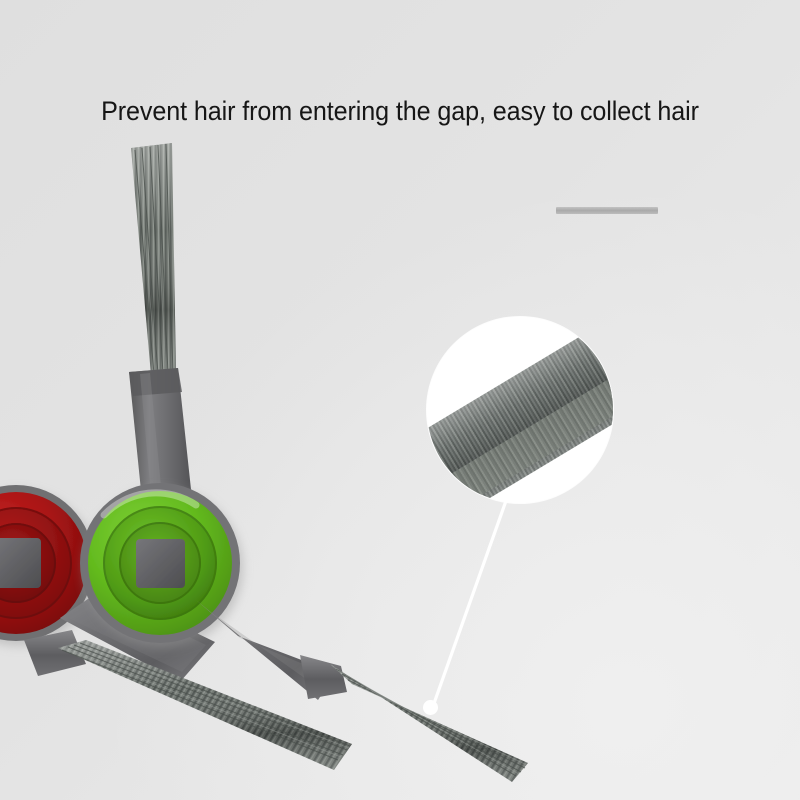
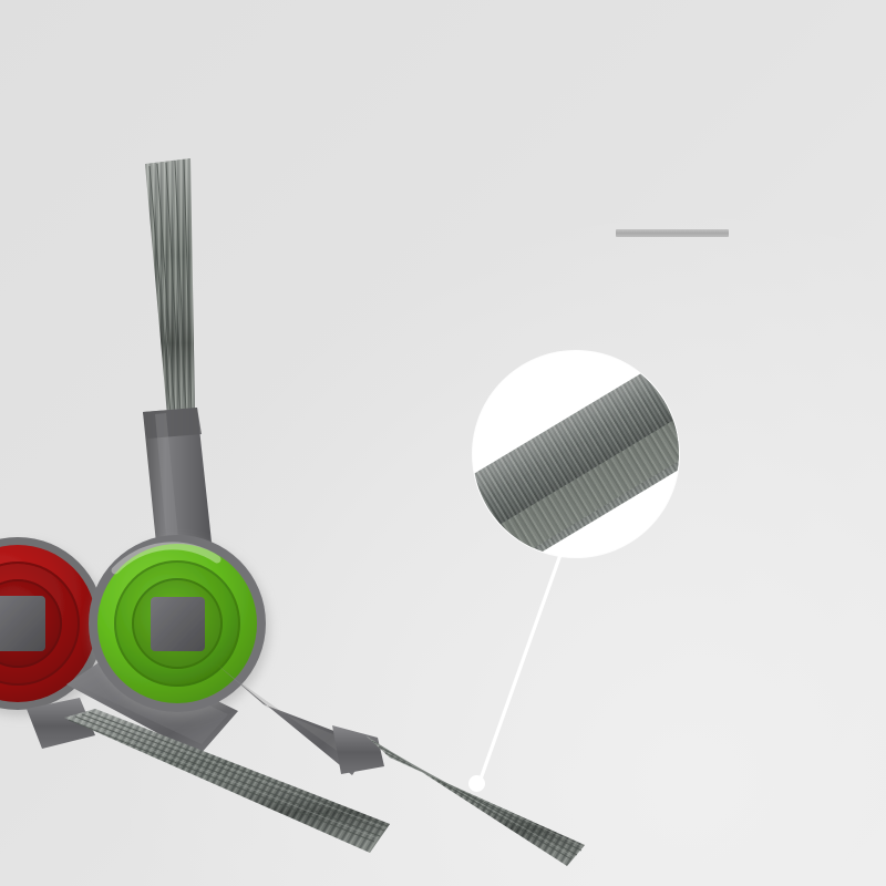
- Prevent hair from entering the gap, easy to collect hair
